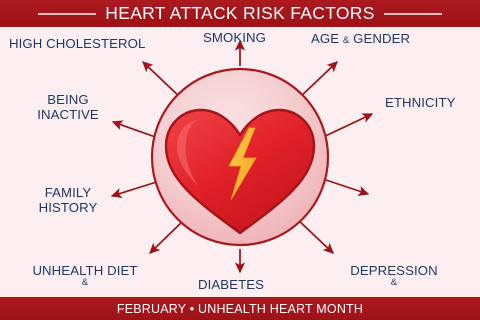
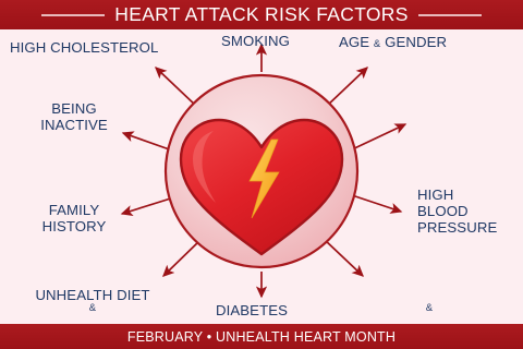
  HEART ATTACK RISK FACTORS
  HIGH CHOLESTEROL
  SMOKING
  AGE & GENDER
  BEING
  INACTIVE
- ETHNICITY
  FAMILY
  HISTORY
+ HIGH
+ BLOOD
+ PRESSURE
  UNHEALTH DIET
  &
  DIABETES
- DEPRESSION
  &
  FEBRUARY • UNHEALTH HEART MONTH
